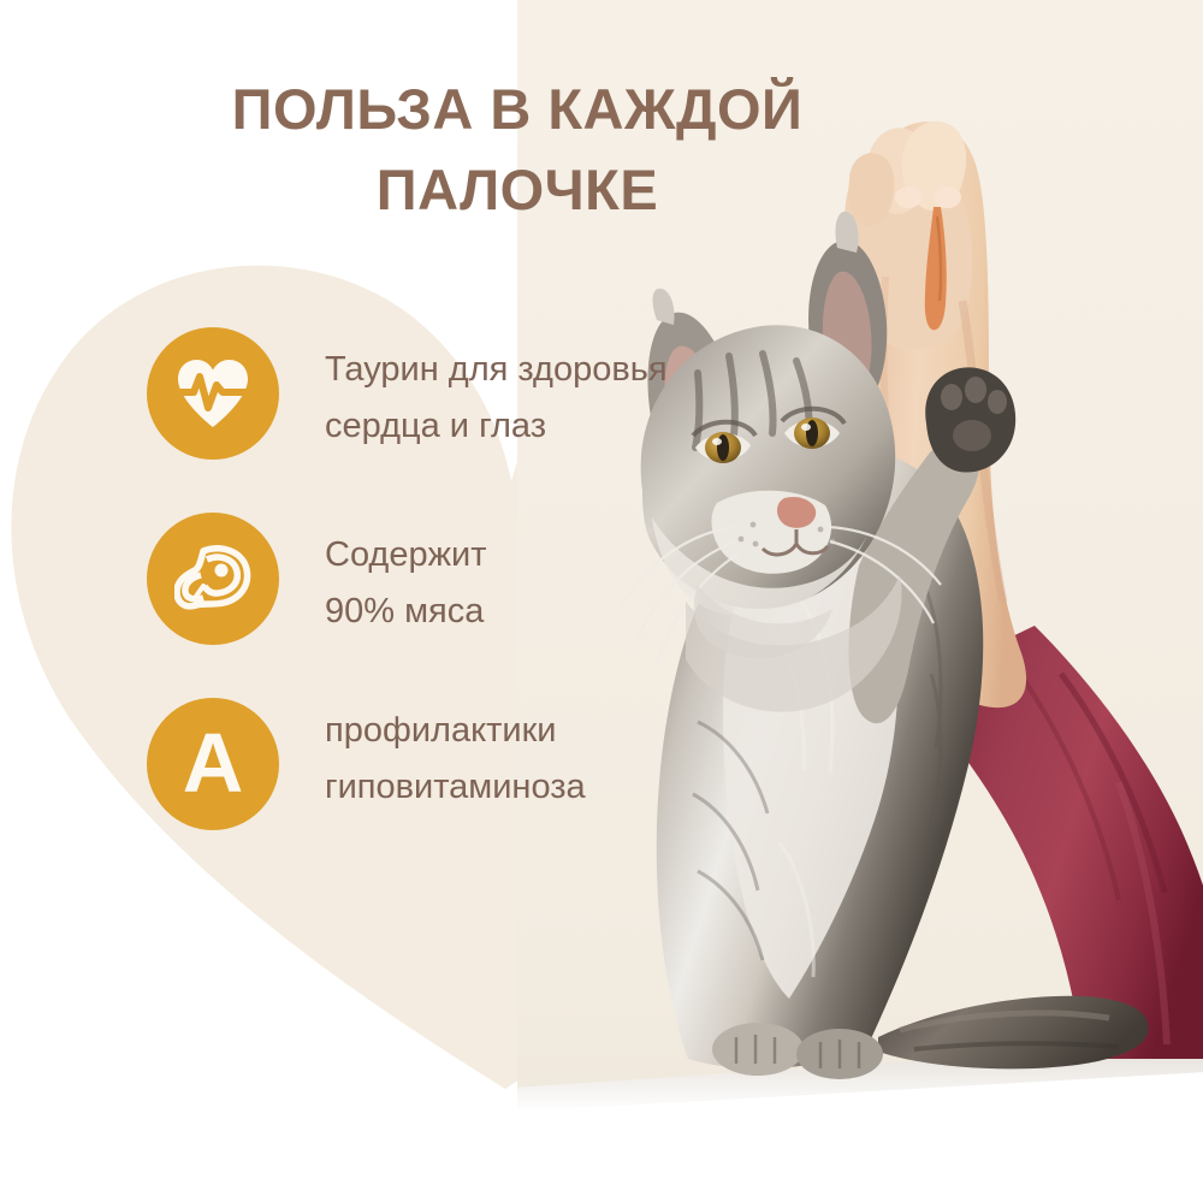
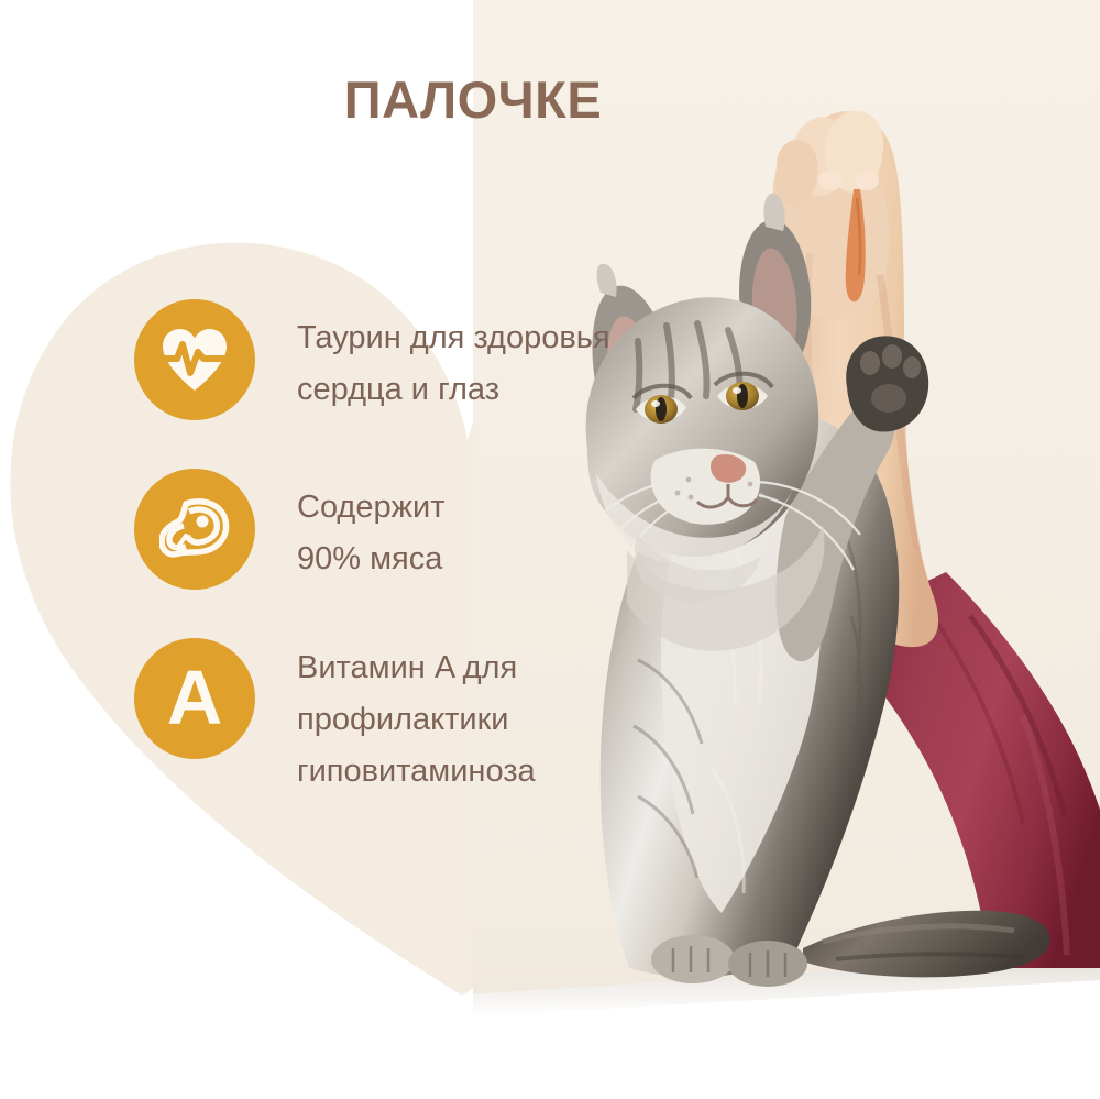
- ПОЛЬЗА В КАЖДОЙ
  ПАЛОЧКЕ
  Таурин для здоровья
  сердца и глаз
  Содержит
  90% мяса
  A
+ Витамин A для
  профилактики
  гиповитаминоза
